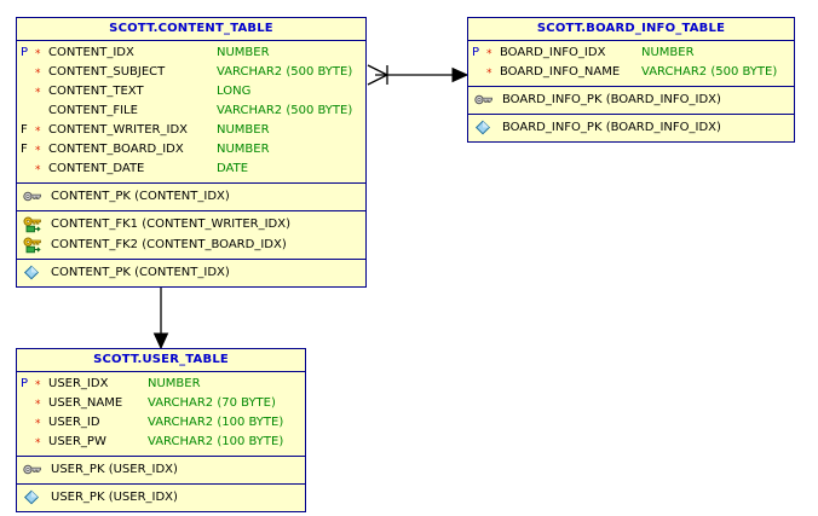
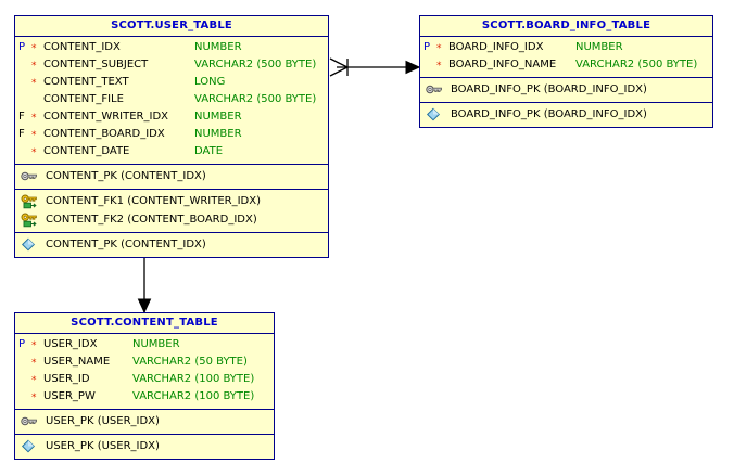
- SCOTT.CONTENT_TABLE
+ SCOTT.USER_TABLE
  P
  *
  CONTENT_IDX
  NUMBER
  *
  CONTENT_SUBJECT
  VARCHAR2 (500 BYTE)
  *
  CONTENT_TEXT
  LONG
  CONTENT_FILE
  VARCHAR2 (500 BYTE)
  F
  *
  CONTENT_WRITER_IDX
  NUMBER
  F
  *
  CONTENT_BOARD_IDX
  NUMBER
  *
  CONTENT_DATE
  DATE
  CONTENT_PK (CONTENT_IDX)
  CONTENT_FK1 (CONTENT_WRITER_IDX)
  CONTENT_FK2 (CONTENT_BOARD_IDX)
  CONTENT_PK (CONTENT_IDX)
  SCOTT.BOARD_INFO_TABLE
  P
  *
  BOARD_INFO_IDX
  NUMBER
  *
  BOARD_INFO_NAME
  VARCHAR2 (500 BYTE)
  BOARD_INFO_PK (BOARD_INFO_IDX)
  BOARD_INFO_PK (BOARD_INFO_IDX)
- SCOTT.USER_TABLE
+ SCOTT.CONTENT_TABLE
  P
  *
  USER_IDX
  NUMBER
  *
  USER_NAME
- VARCHAR2 (70 BYTE)
+ VARCHAR2 (50 BYTE)
  *
  USER_ID
  VARCHAR2 (100 BYTE)
  *
  USER_PW
  VARCHAR2 (100 BYTE)
  USER_PK (USER_IDX)
  USER_PK (USER_IDX)
